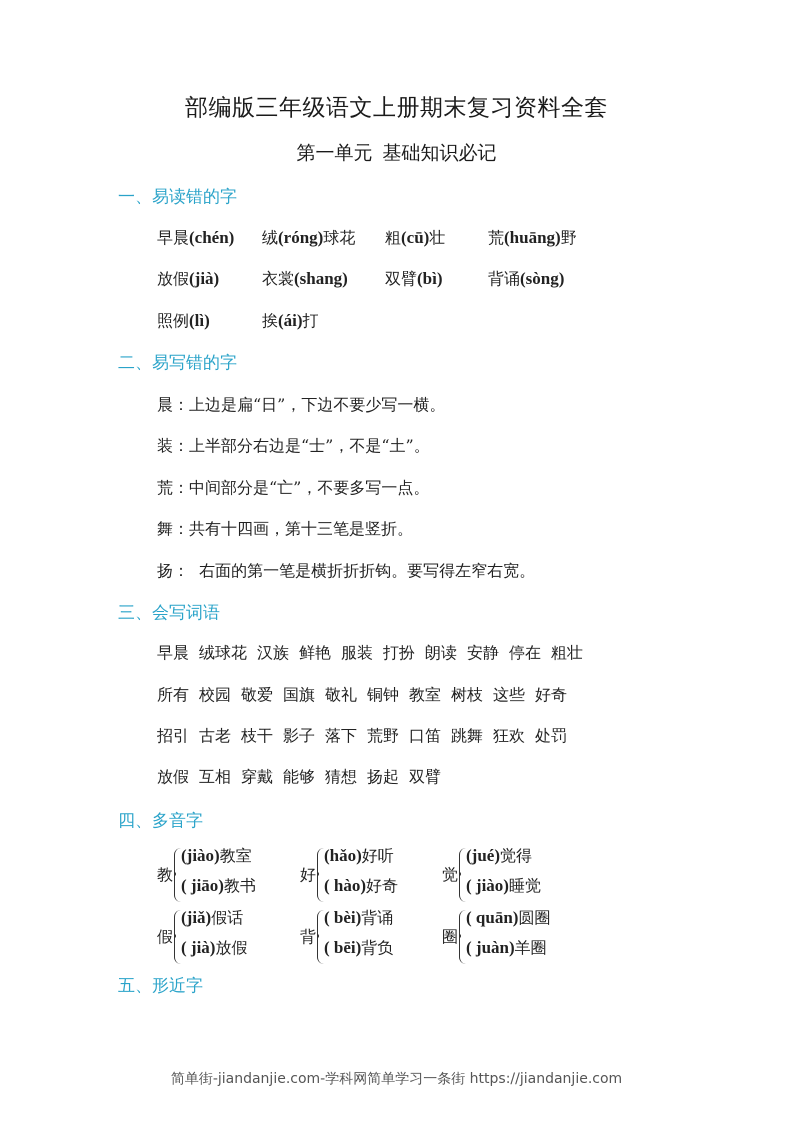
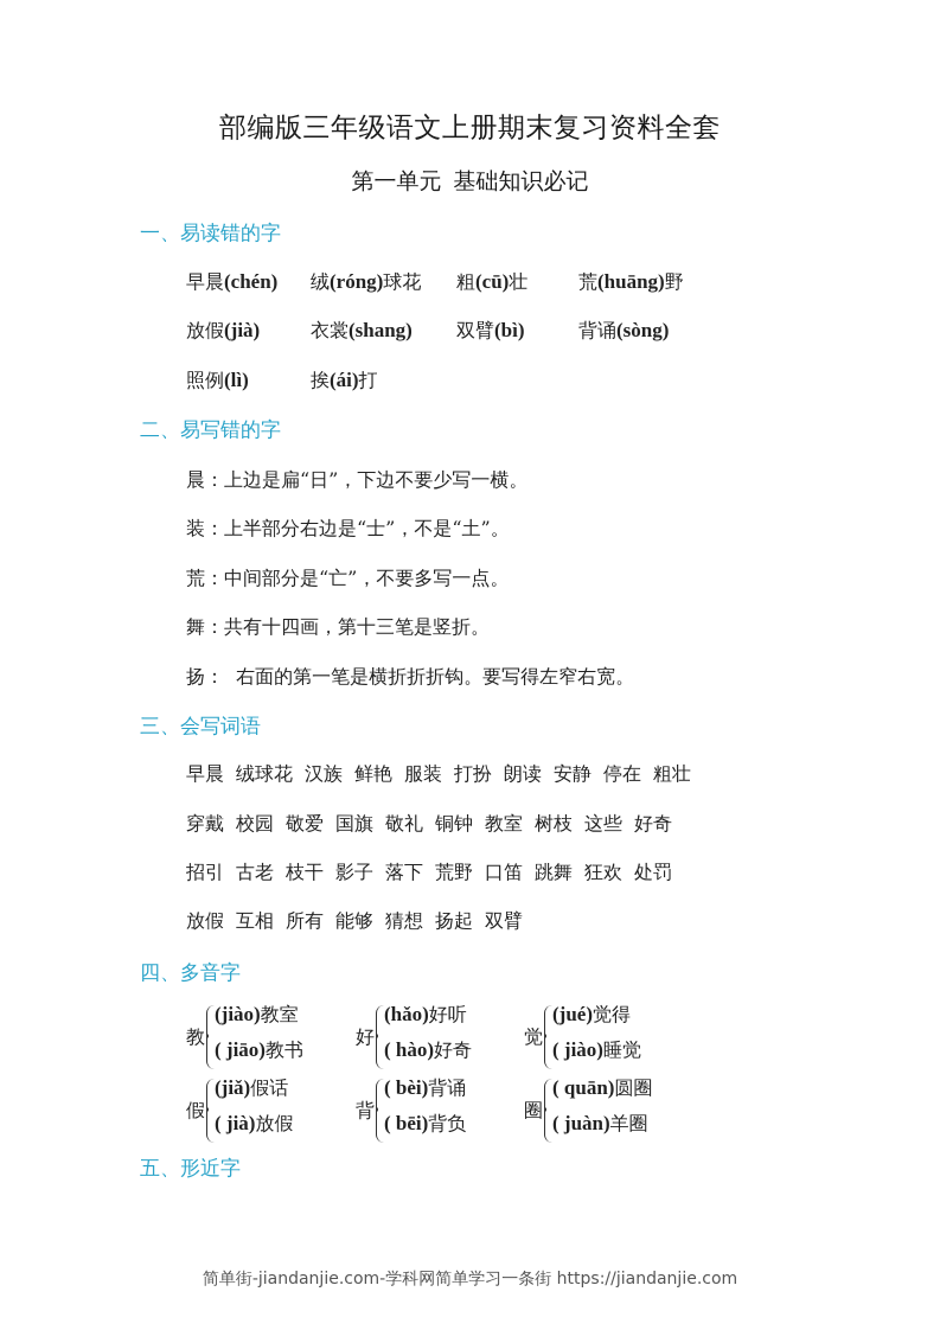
  部编版三年级语文上册期末复习资料全套
  第一单元 基础知识必记
  一、易读错的字
  早晨(chén)
  绒(róng)球花
  粗(cū)壮
  荒(huāng)野
  放假(jià)
  衣裳(shang)
  双臂(bì)
  背诵(sòng)
  照例(lì)
  挨(ái)打
  二、易写错的字
  晨：上边是扁“日”，下边不要少写一横。
  装：上半部分右边是“士”，不是“土”。
  荒：中间部分是“亡”，不要多写一点。
  舞：共有十四画，第十三笔是竖折。
  扬： 右面的第一笔是横折折折钩。要写得左窄右宽。
  三、会写词语
  早晨 绒球花 汉族 鲜艳 服装 打扮 朗读 安静 停在 粗壮
- 所有 校园 敬爱 国旗 敬礼 铜钟 教室 树枝 这些 好奇
+ 穿戴 校园 敬爱 国旗 敬礼 铜钟 教室 树枝 这些 好奇
  招引 古老 枝干 影子 落下 荒野 口笛 跳舞 狂欢 处罚
- 放假 互相 穿戴 能够 猜想 扬起 双臂
+ 放假 互相 所有 能够 猜想 扬起 双臂
  四、多音字
  教
  (jiào)教室
  ( jiāo)教书
  好
  (hǎo)好听
  ( hào)好奇
  觉
  (jué)觉得
  ( jiào)睡觉
  假
  (jiǎ)假话
  ( jià)放假
  背
  ( bèi)背诵
  ( bēi)背负
  圈
  ( quān)圆圈
  ( juàn)羊圈
  五、形近字
  简单街-jiandanjie.com-学科网简单学习一条街 https://jiandanjie.com
